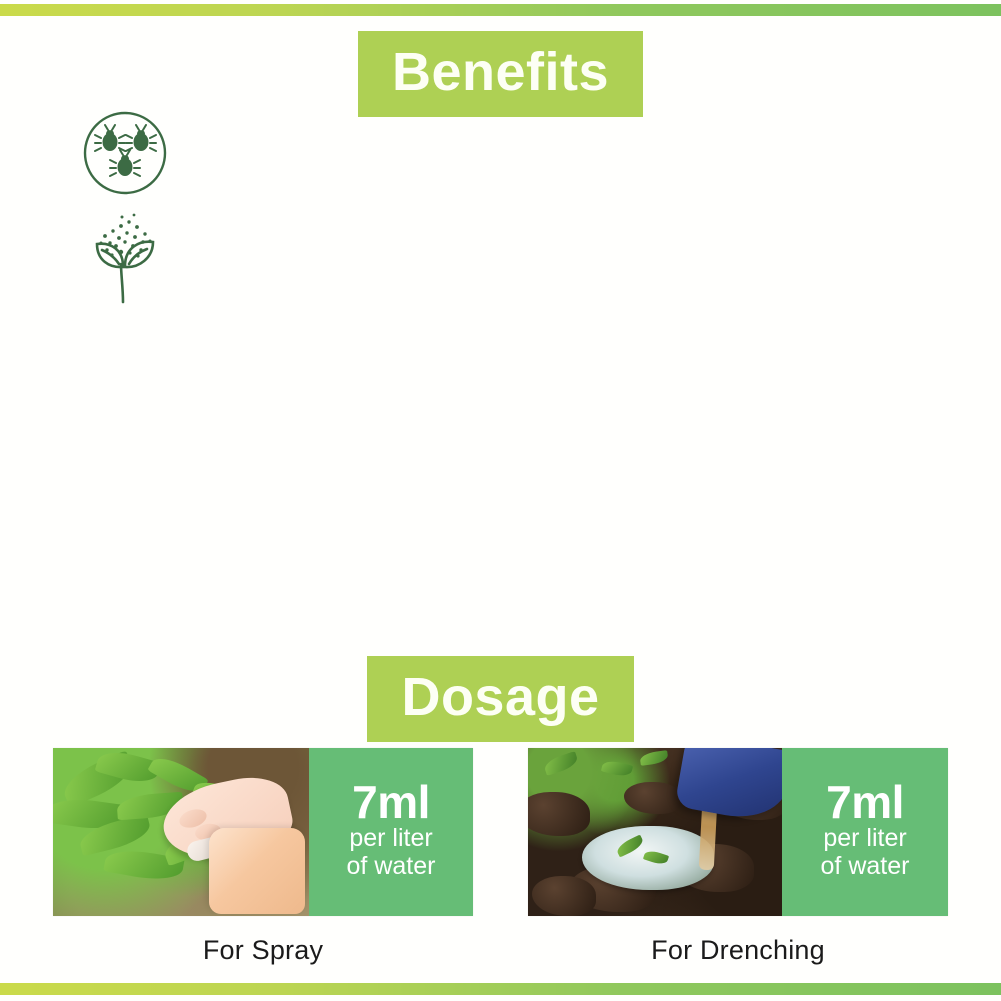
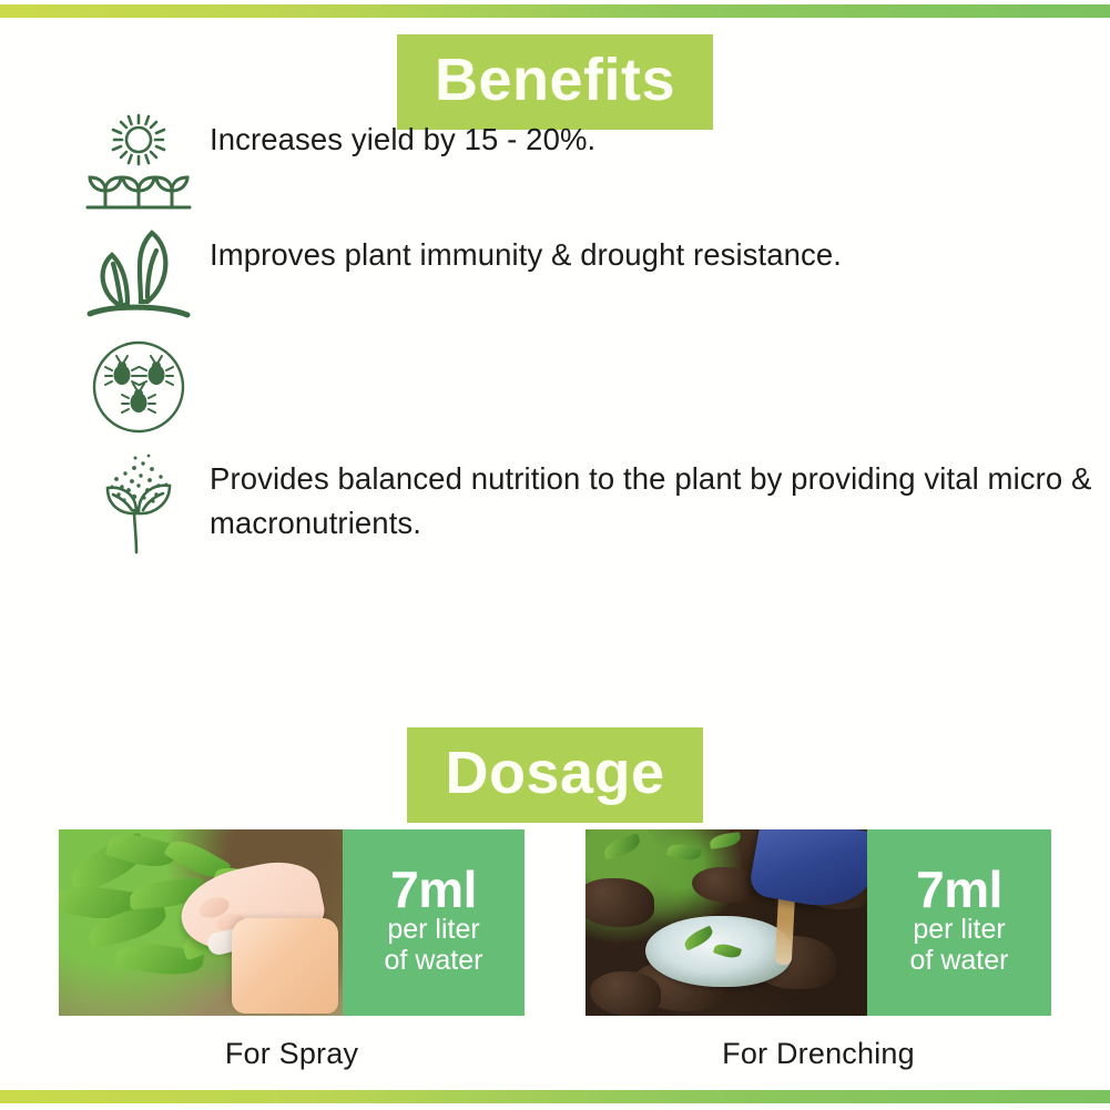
  Benefits
+ Increases yield by 15 - 20%.
+ Improves plant immunity & drought resistance.
+ Provides balanced nutrition to the plant by providing vital micro & macronutrients.
  Dosage
  7ml
  per liter
  of water
  For Spray
  7ml
  per liter
  of water
  For Drenching
